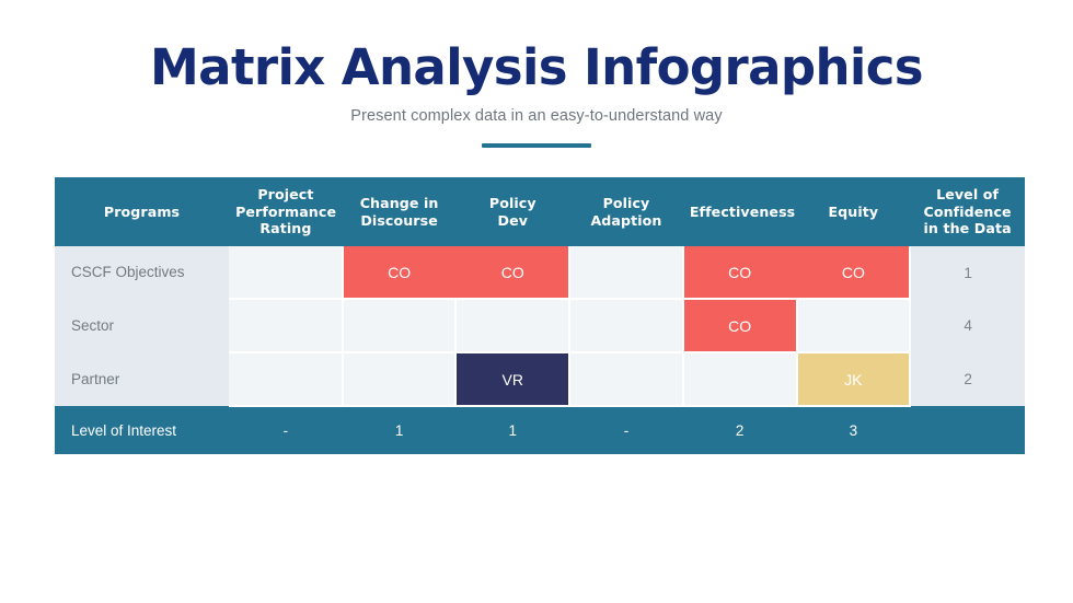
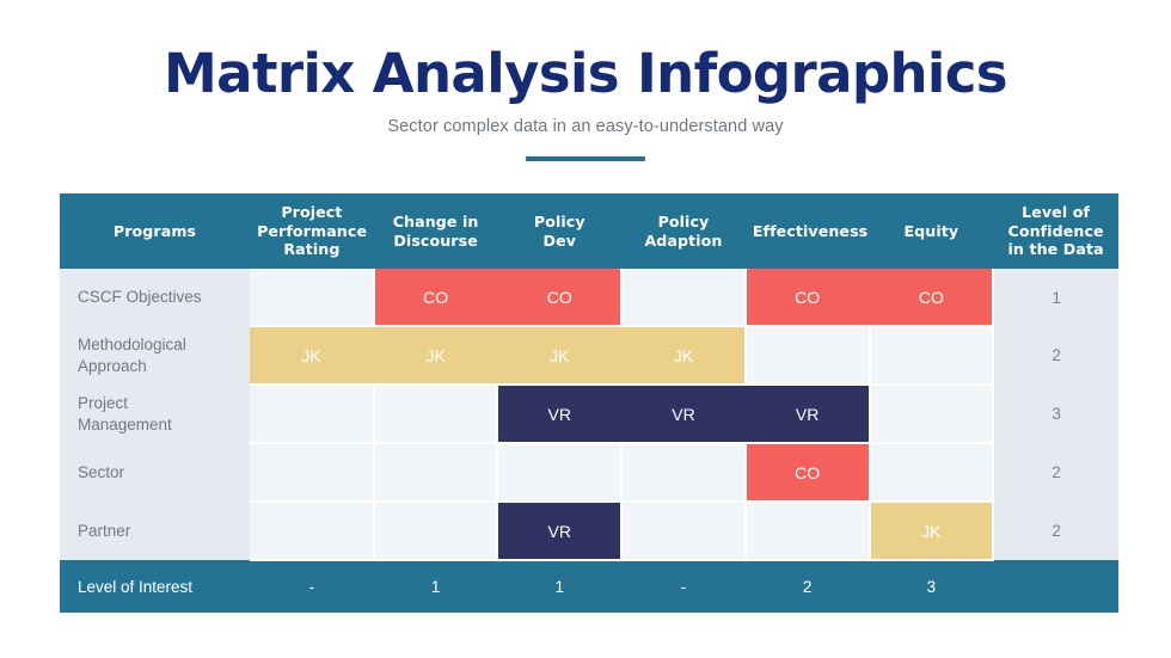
  Matrix Analysis Infographics
- Present complex data in an easy-to-understand way
+ Sector complex data in an easy-to-understand way
  Programs	Project Performance Rating	Change in Discourse	Policy Dev	Policy Adaption	Effectiveness	Equity	Level of Confidence in the Data
  CSCF Objectives		CO	CO		CO	CO	1
+ Methodological Approach	JK	JK	JK	JK			2
+ Project Management			VR	VR	VR		3
- Sector					CO		4
+ Sector					CO		2
  Partner			VR			JK	2
  Level of Interest	-	1	1	-	2	3
